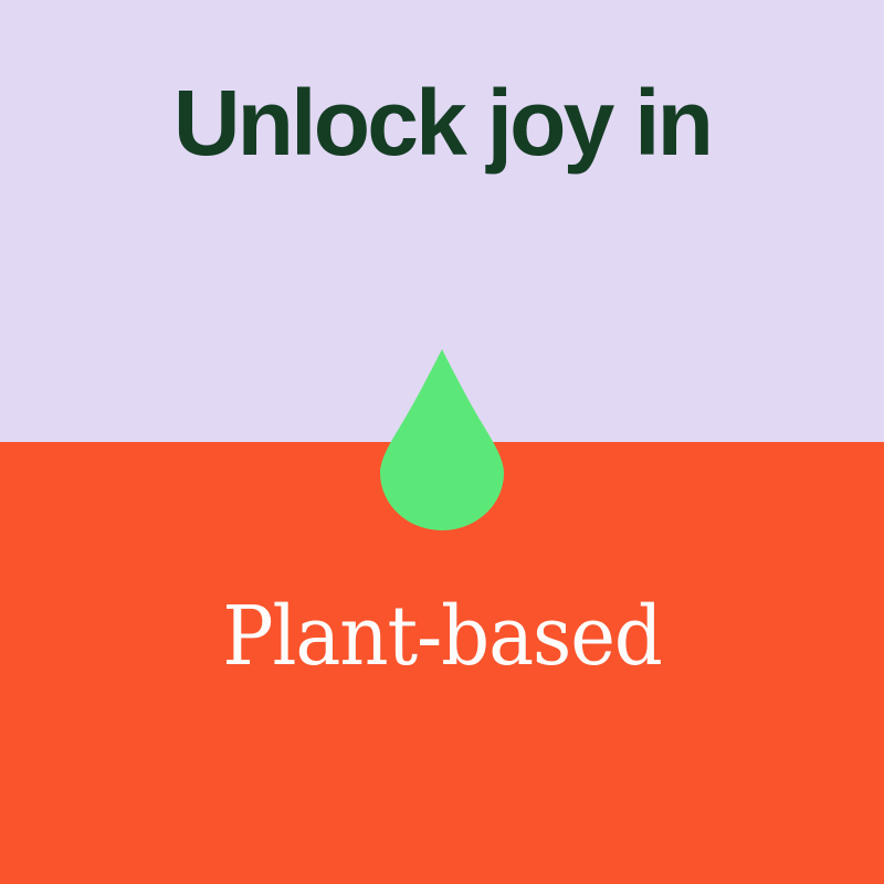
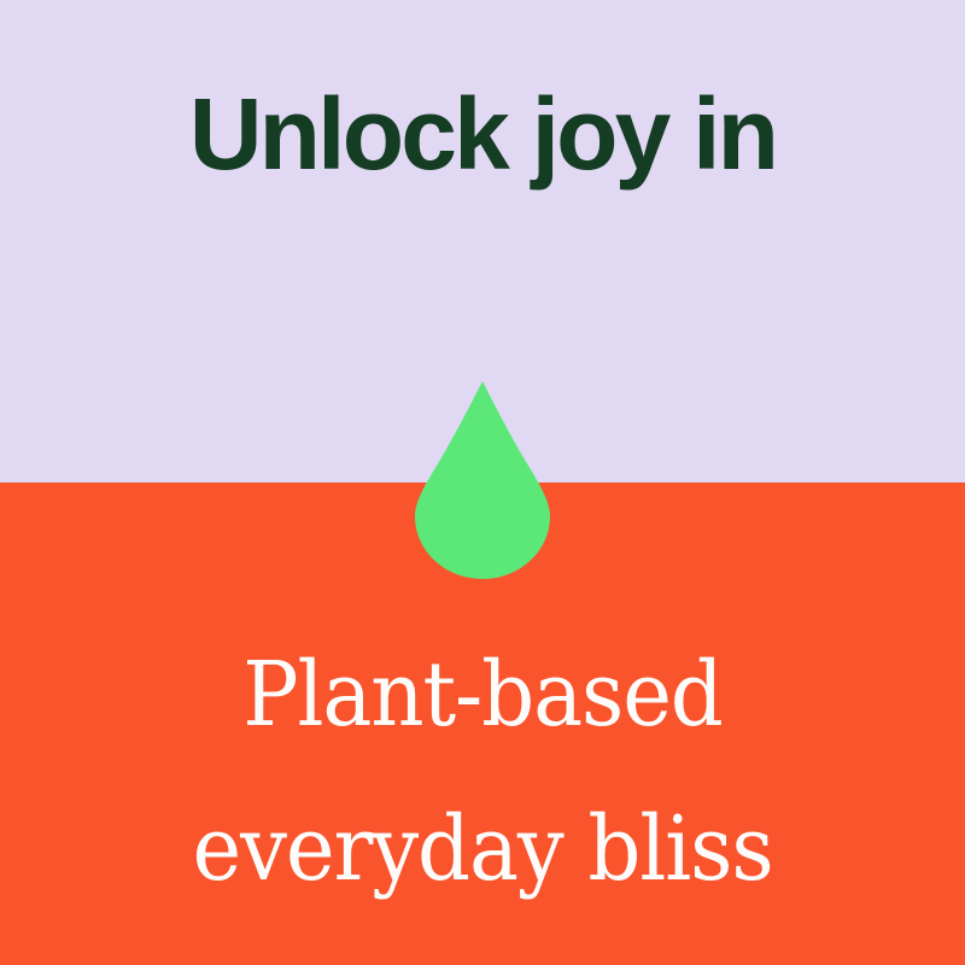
  Unlock joy in
  Plant-based
+ everyday bliss
